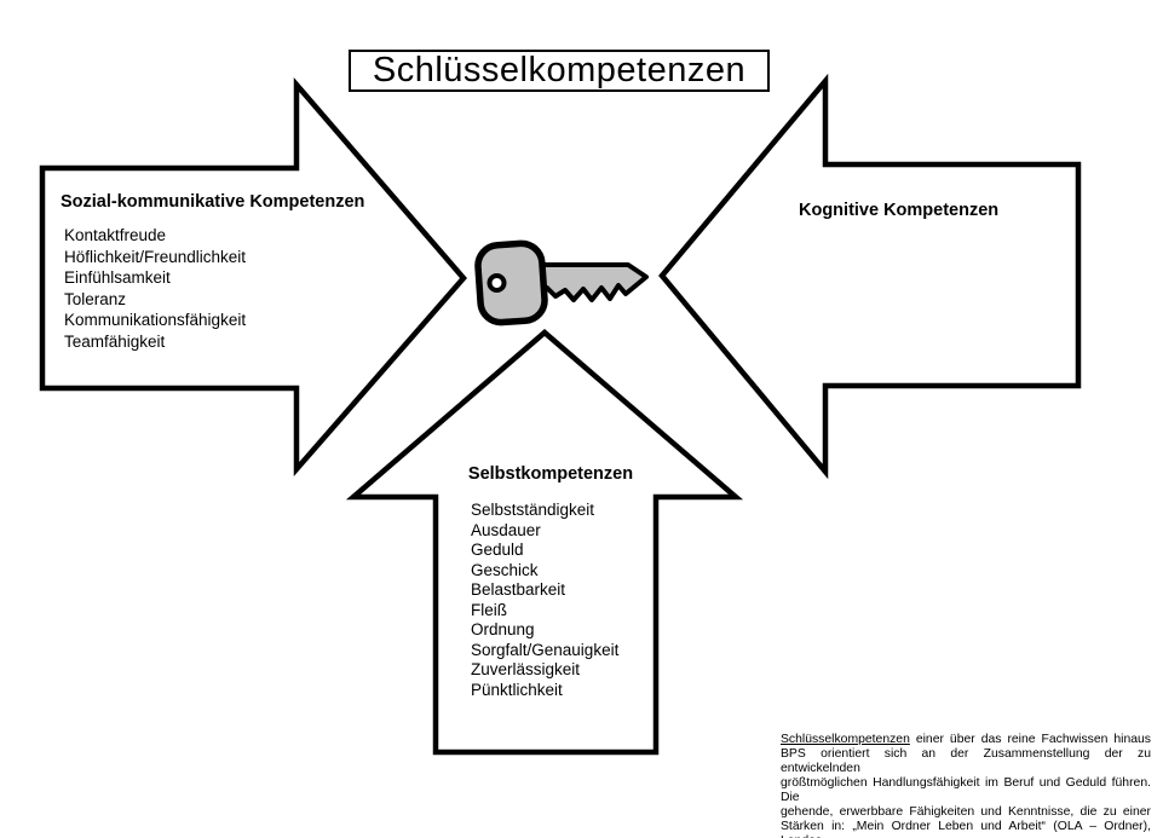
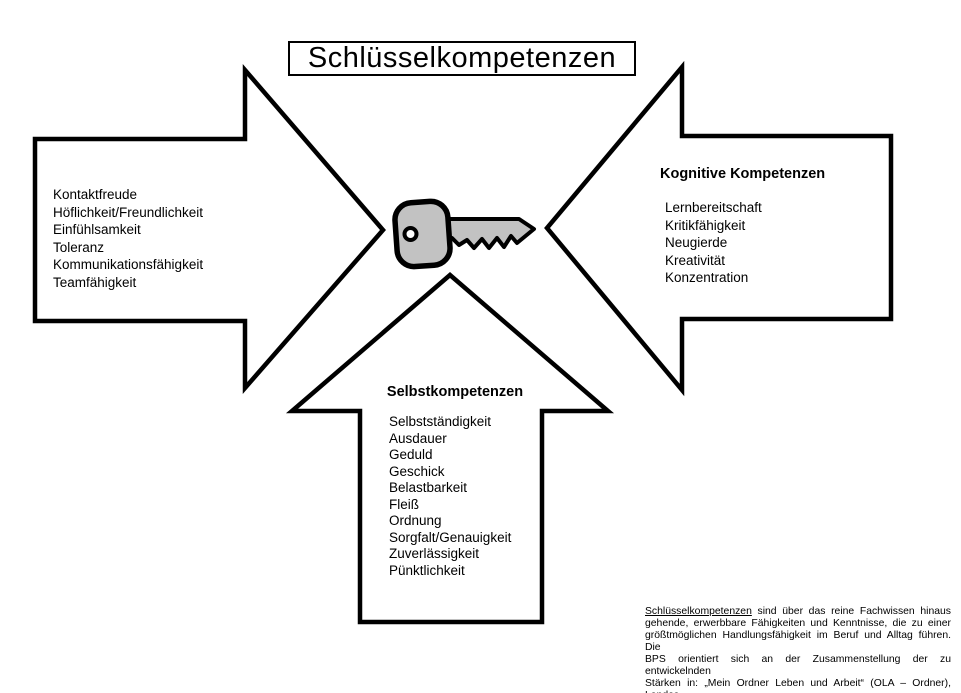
  Schlüsselkompetenzen
- Sozial-kommunikative Kompetenzen
  Kontaktfreude
  Höflichkeit/Freundlichkeit
  Einfühlsamkeit
  Toleranz
  Kommunikationsfähigkeit
  Teamfähigkeit
  Kognitive Kompetenzen
+ Lernbereitschaft
+ Kritikfähigkeit
+ Neugierde
+ Kreativität
+ Konzentration
  Selbstkompetenzen
  Selbstständigkeit
  Ausdauer
  Geduld
  Geschick
  Belastbarkeit
  Fleiß
  Ordnung
  Sorgfalt/Genauigkeit
  Zuverlässigkeit
  Pünktlichkeit
- Schlüsselkompetenzen einer über das reine Fachwissen hinaus
+ Schlüsselkompetenzen sind über das reine Fachwissen hinaus
- BPS orientiert sich an der Zusammenstellung der zu entwickelnden
+ gehende, erwerbbare Fähigkeiten und Kenntnisse, die zu einer
- größtmöglichen Handlungsfähigkeit im Beruf und Geduld führen. Die
+ größtmöglichen Handlungsfähigkeit im Beruf und Alltag führen. Die
- gehende, erwerbbare Fähigkeiten und Kenntnisse, die zu einer
+ BPS orientiert sich an der Zusammenstellung der zu entwickelnden
  Stärken in: „Mein Ordner Leben und Arbeit“ (OLA – Ordner),
